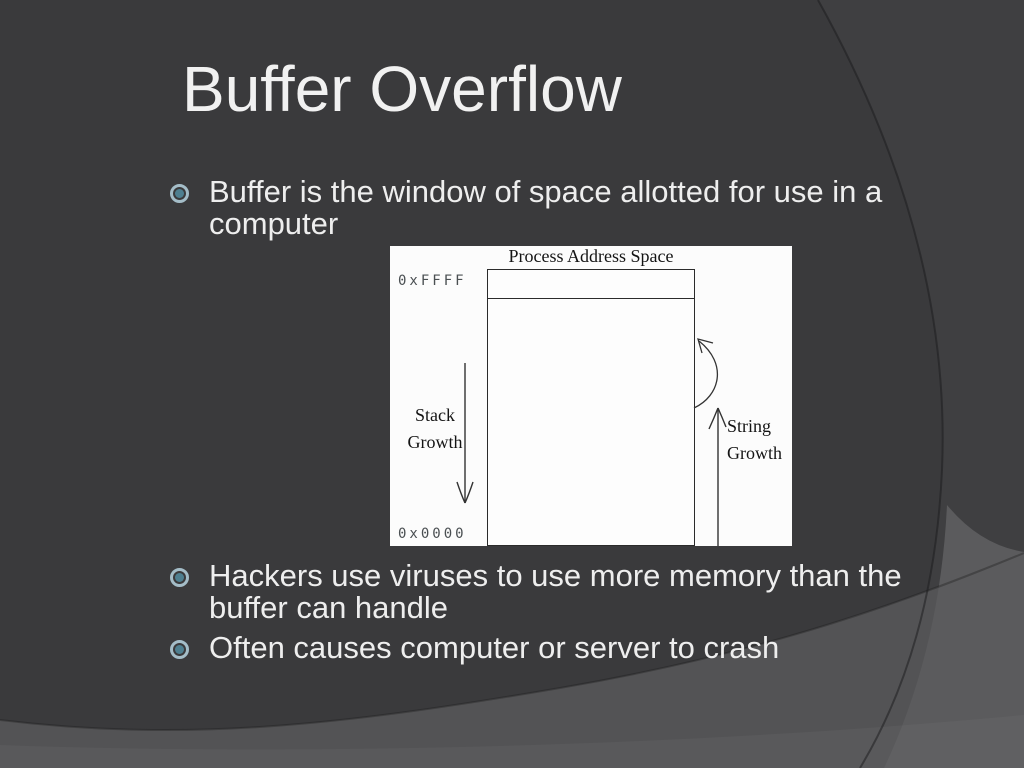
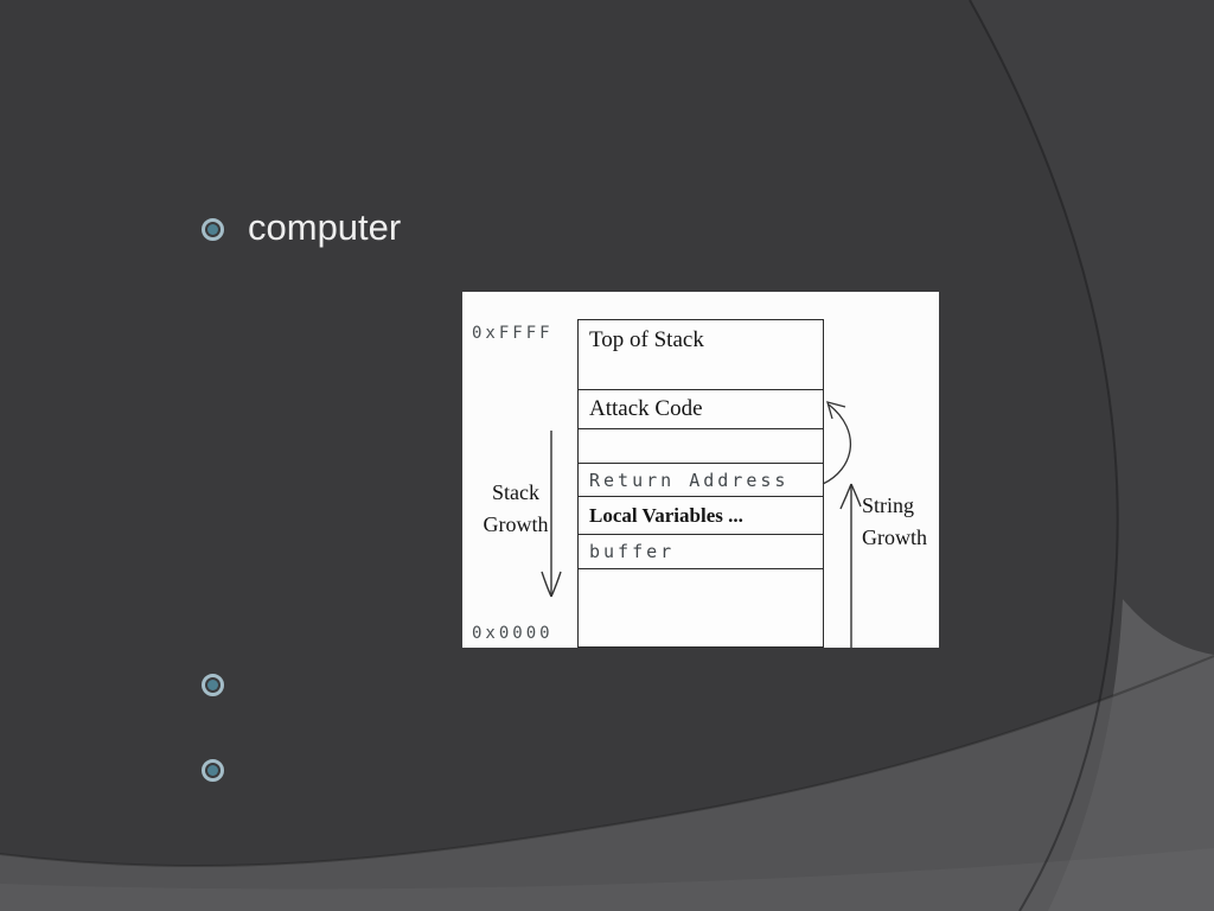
- Buffer Overflow
- Buffer is the window of space allotted for use in a
  computer
- Hackers use viruses to use more memory than the
- buffer can handle
- Often causes computer or server to crash
- Process Address Space
  0xFFFF
  0x0000
+ Top of Stack
+ Attack Code
+ Return Address
+ Local Variables ...
+ buffer
  Stack
  Growth
  String
  Growth
